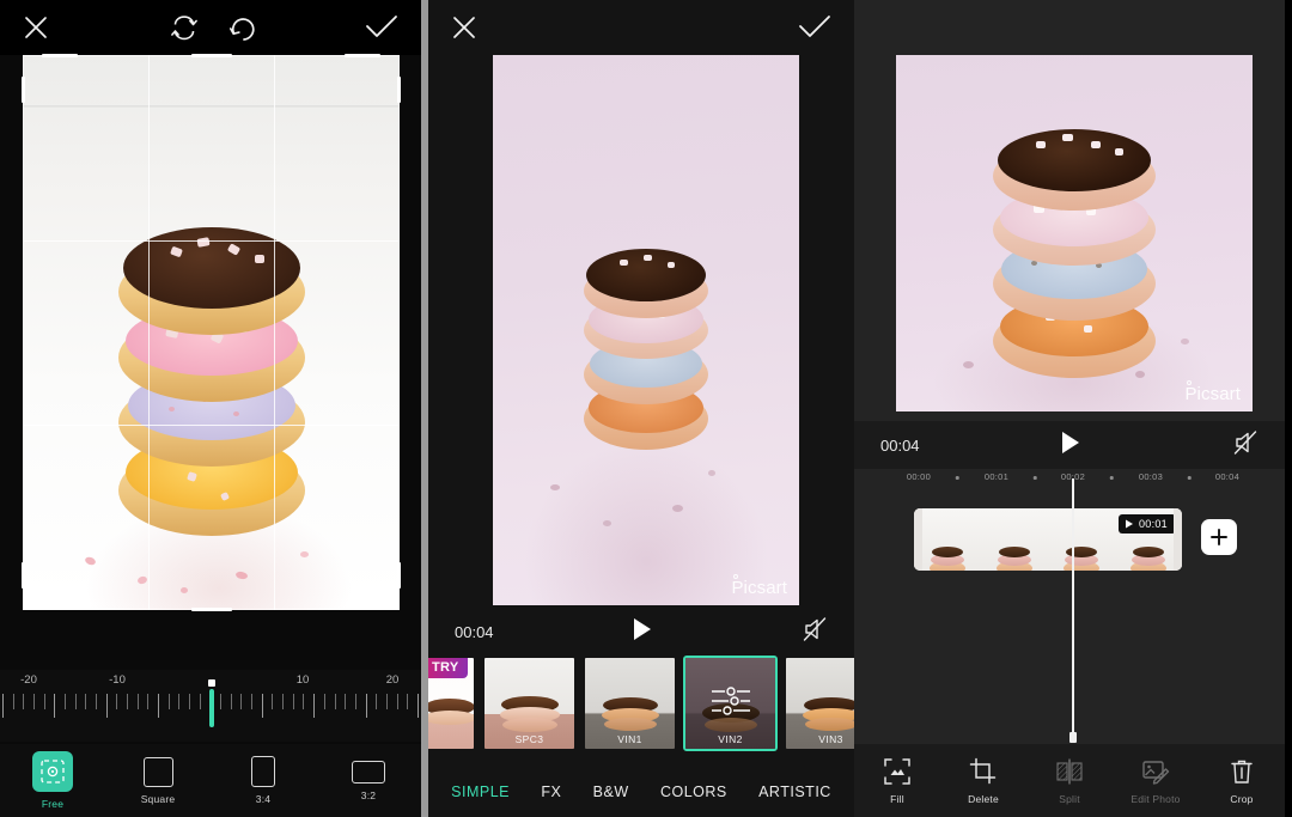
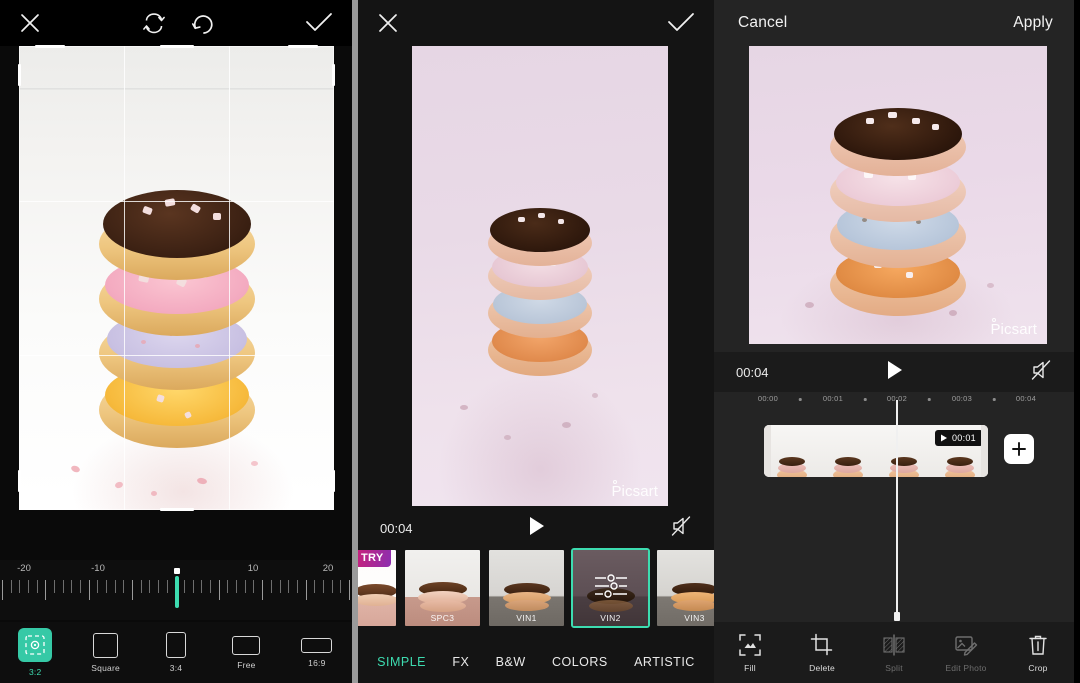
  -20
  -10
  10
  20
- Free
+ 3:2
  Square
  3:4
- 3:2
+ Free
+ 16:9
  Picsart
  00:04
  TRY
  SPC3
  VIN1
  VIN2
  VIN3
  SIMPLE
  FX
  B&W
  COLORS
  ARTISTIC
+ Cancel
+ Apply
  Picsart
  00:04
  00:00
  00:01
  00:02
  00:03
  00:04
  00:01
  Fill
  Delete
  Split
  Edit Photo
  Crop
